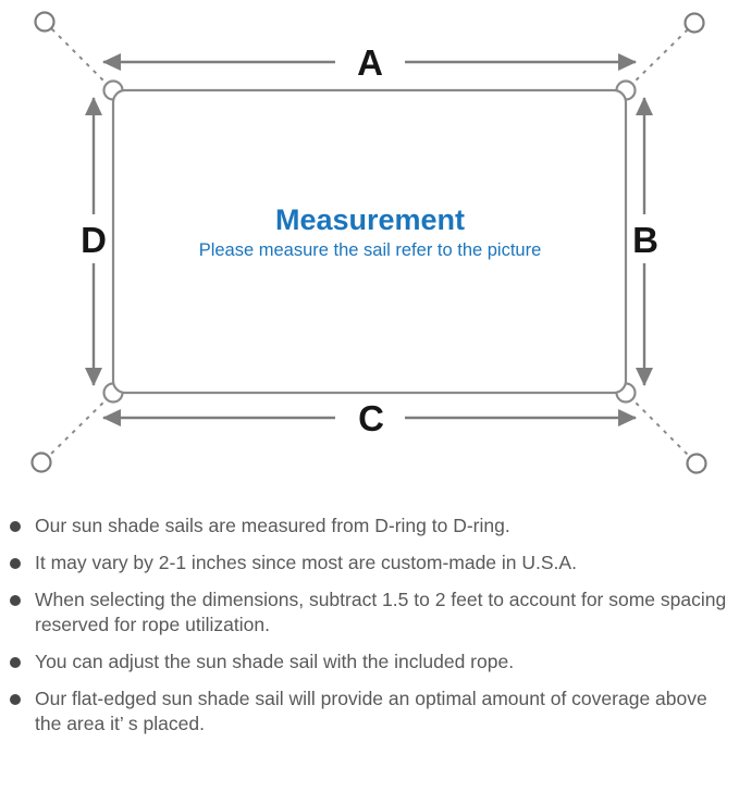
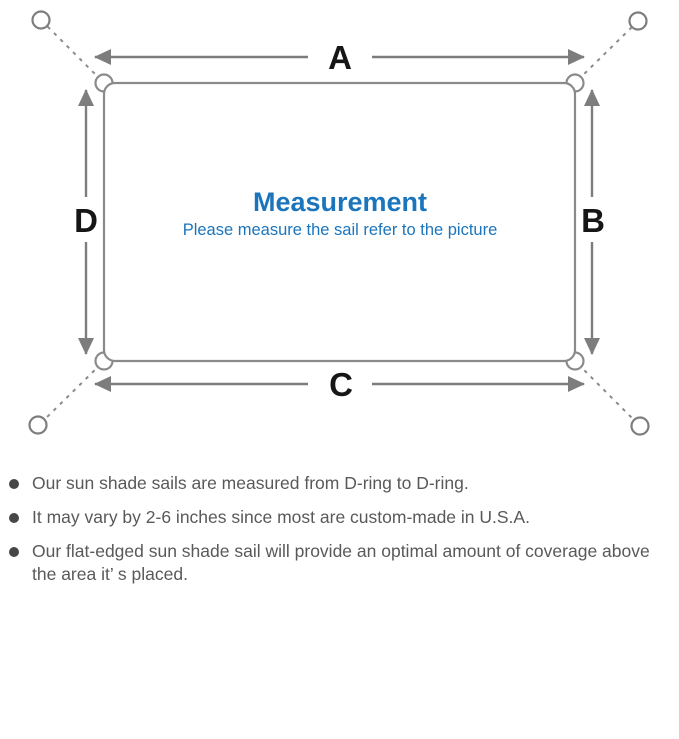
  A
  B
  C
  D
  Measurement
  Please measure the sail refer to the picture
  Our sun shade sails are measured from D-ring to D-ring.
- It may vary by 2-1 inches since most are custom-made in U.S.A.
+ It may vary by 2-6 inches since most are custom-made in U.S.A.
- When selecting the dimensions, subtract 1.5 to 2 feet to account for some spacing reserved for rope utilization.
- You can adjust the sun shade sail with the included rope.
  Our flat-edged sun shade sail will provide an optimal amount of coverage above the area it’ s placed.
